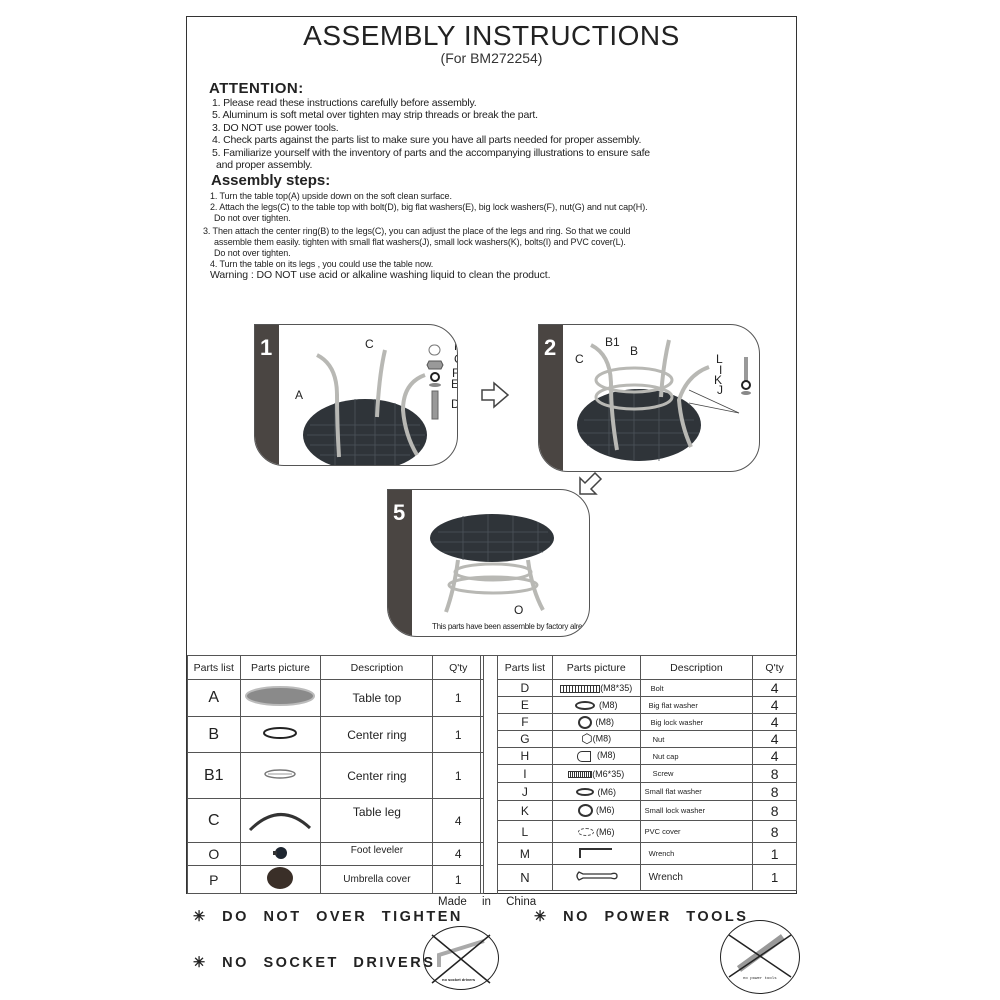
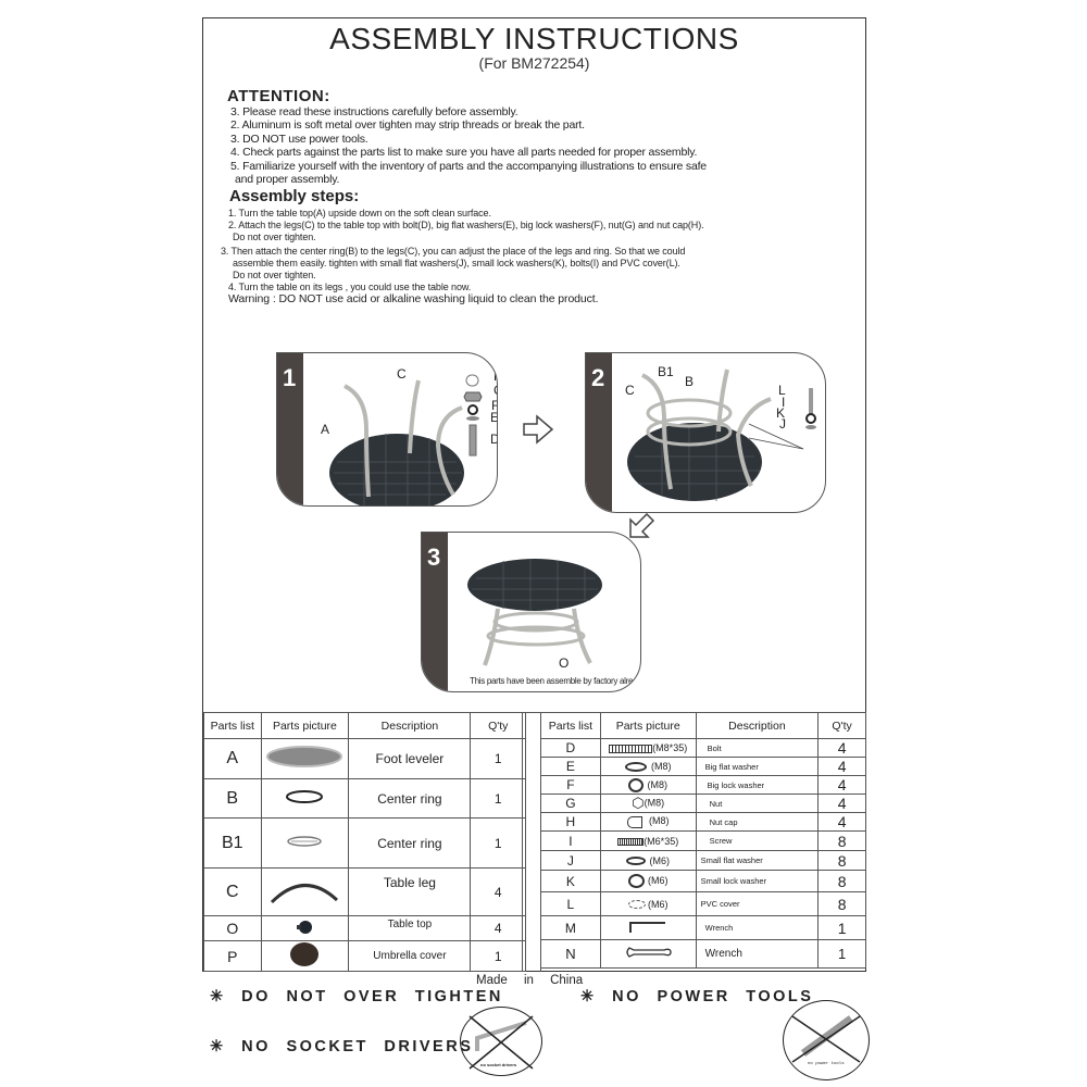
  ASSEMBLY INSTRUCTIONS
  (For BM272254)
  ATTENTION:
- 1. Please read these instructions carefully before assembly.
+ 3. Please read these instructions carefully before assembly.
- 5. Aluminum is soft metal over tighten may strip threads or break the part.
+ 2. Aluminum is soft metal over tighten may strip threads or break the part.
  3. DO NOT use power tools.
  4. Check parts against the parts list to make sure you have all parts needed for proper assembly.
  5. Familiarize yourself with the inventory of parts and the accompanying illustrations to ensure safe
  and proper assembly.
  Assembly steps:
  1. Turn the table top(A) upside down on the soft clean surface.
  2. Attach the legs(C) to the table top with bolt(D), big flat washers(E), big lock washers(F), nut(G) and nut cap(H).
  Do not over tighten.
  3. Then attach the center ring(B) to the legs(C), you can adjust the place of the legs and ring. So that we could
  assemble them easily. tighten with small flat washers(J), small lock washers(K), bolts(I) and PVC cover(L).
  Do not over tighten.
  4. Turn the table on its legs , you could use the table now.
  Warning : DO NOT use acid or alkaline washing liquid to clean the product.
  1
  C
  A
  F
  E
  D
  2
  B1
  B
  C
  L
  I
  K
  J
- 5
+ 3
  O
  This parts have been assemble by factory alread
  Parts list	Parts picture	Description	Q'ty
- A		Table top	1
+ A		Foot leveler	1
  B		Center ring	1
  B1		Center ring	1
  C		Table leg	4
- O		Foot leveler	4
+ O		Table top	4
  P		Umbrella cover	1
  Parts list	Parts picture	Description	Q'ty
  D	(M8*35)	Bolt	4
  E	(M8)	Big flat washer	4
  F	(M8)	Big lock washer	4
  G	⬡(M8)	Nut	4
  H	(M8)	Nut cap	4
  I	(M6*35)	Screw	8
  J	(M6)	Small flat washer	8
  K	(M6)	Small lock washer	8
  L	(M6)	PVC cover	8
  M		Wrench	1
  N		Wrench	1
  Made in China
  ✳ DO NOT OVER TIGHTEN
  ✳ NO POWER TOOLS
  ✳ NO SOCKET DRIVERS
